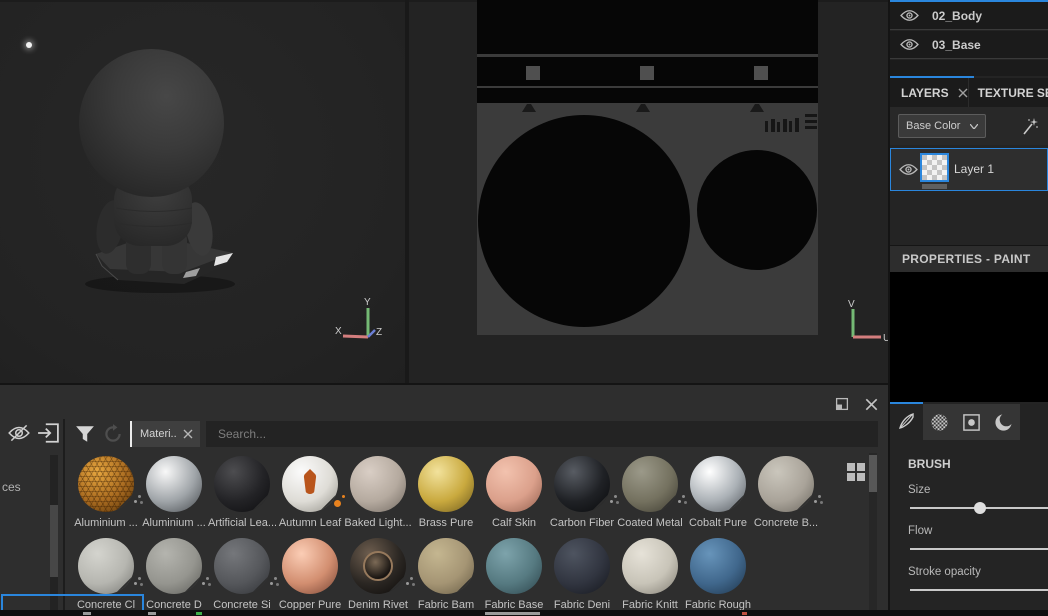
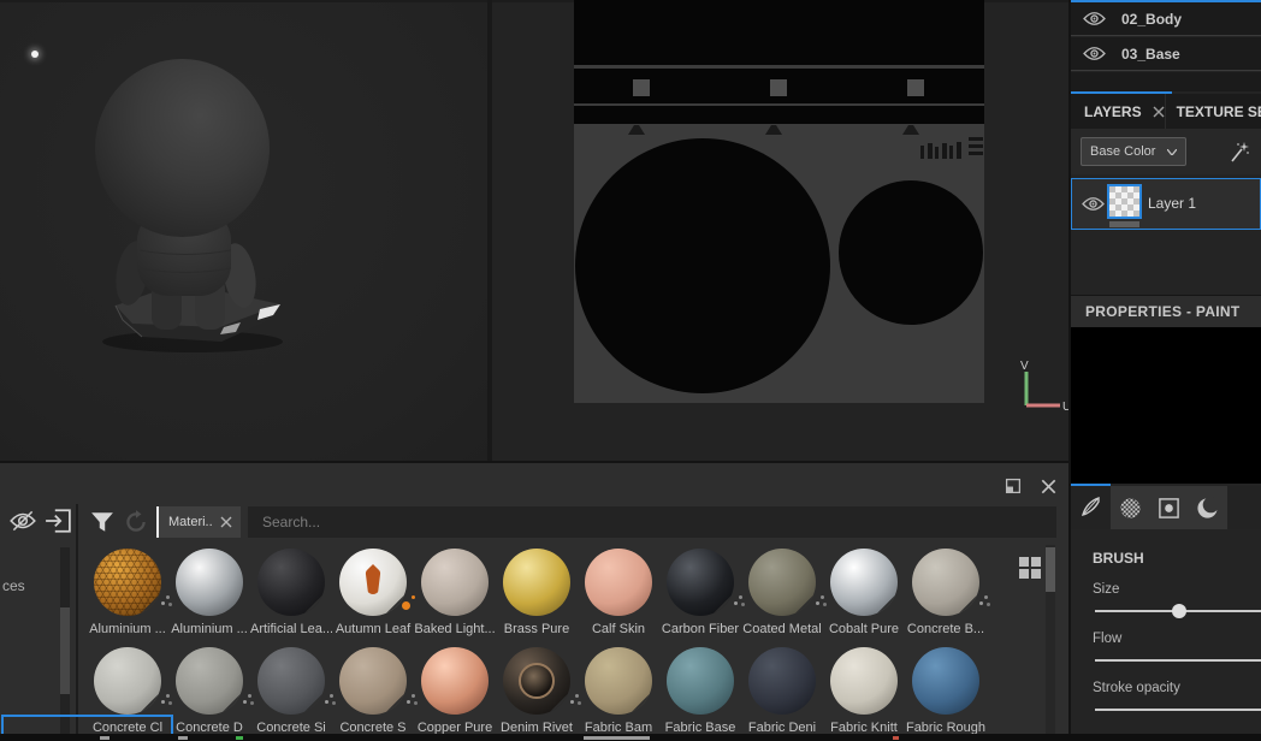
- X
- Y
- Z
  V
  U
  02_Body
  03_Base
  LAYERS
  TEXTURE S
  Base Color
  Layer 1
  PROPERTIES - PAINT
  BRUSH
  Size
  Flow
  Stroke opacity
  Materi..
  Search...
  ces
  Aluminium ...
  Aluminium ...
  Artificial Lea...
  Autumn Leaf
  Baked Light...
  Brass Pure
  Calf Skin
  Carbon Fiber
  Coated Metal
  Cobalt Pure
  Concrete B...
  Concrete Cl
  Concrete D
  Concrete Si
+ Concrete S
  Copper Pure
  Denim Rivet
  Fabric Bam
  Fabric Base
  Fabric Deni
  Fabric Knitt
  Fabric Rough
